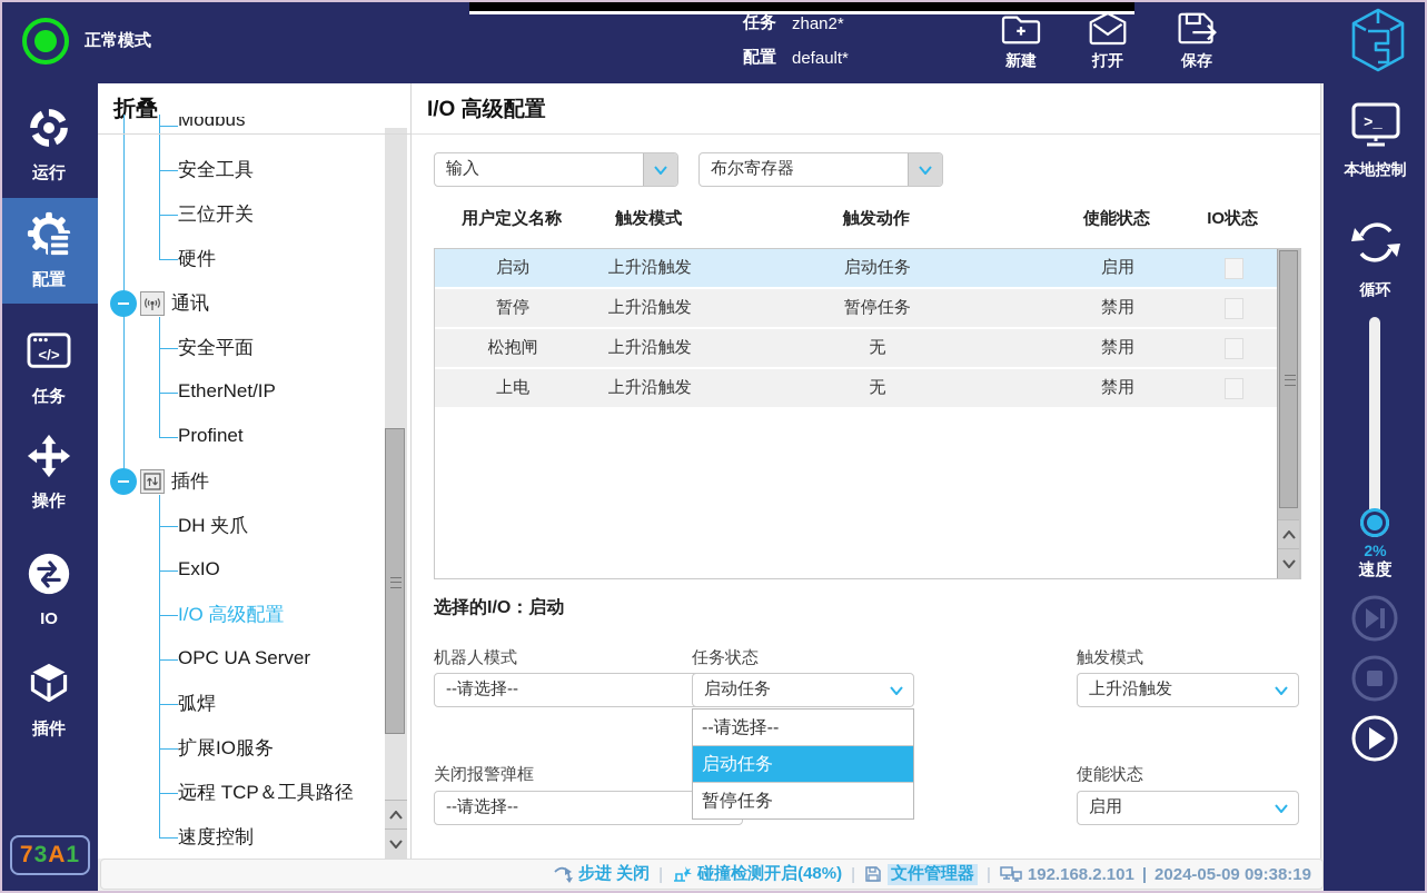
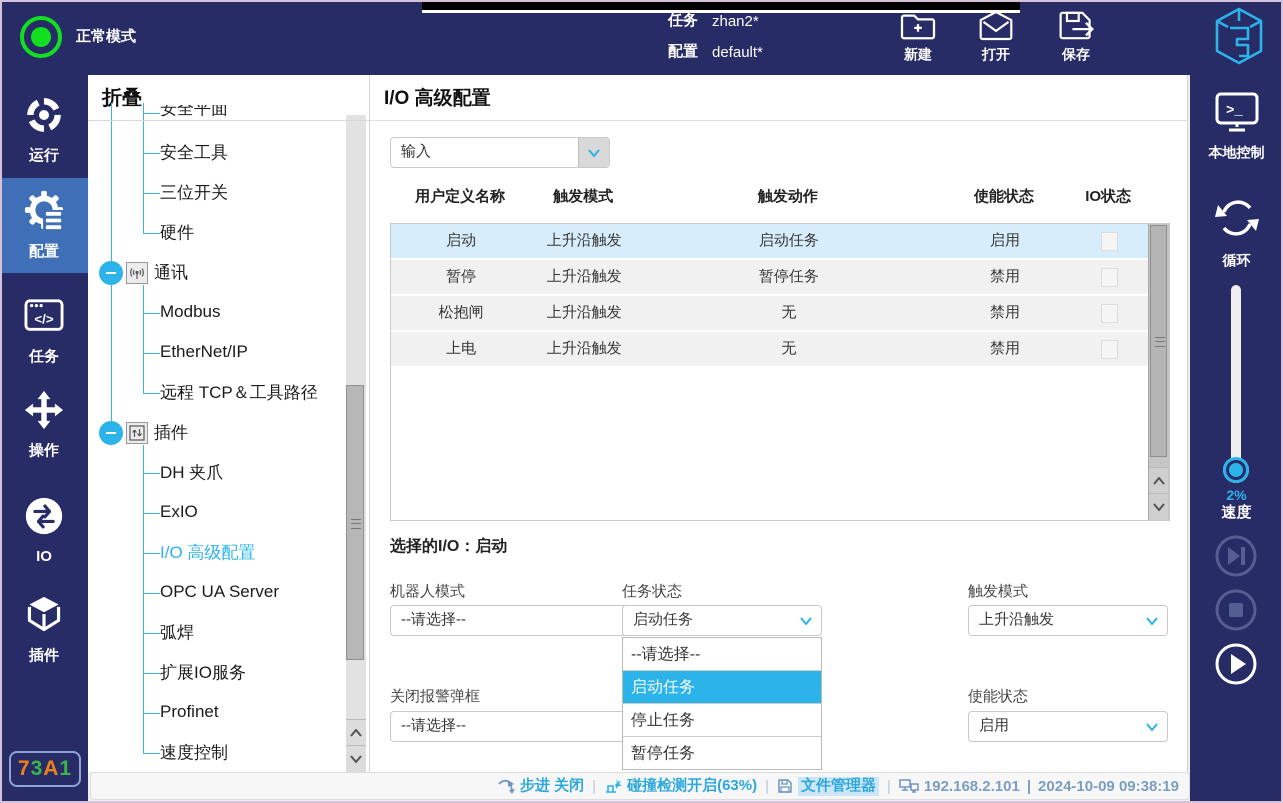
  正常模式
  任务
  zhan2*
  配置
  default*
  新建
  打开
  保存
  运行
  配置
  </>
  任务
  操作
  IO
  插件
  7
  3
  A
  1
  折叠
- Modbus
+ 安全平面
  安全工具
  三位开关
  硬件
  通讯
- 安全平面
+ Modbus
  EtherNet/IP
- Profinet
+ 远程 TCP＆工具路径
  插件
  DH 夹爪
  ExIO
  I/O 高级配置
  OPC UA Server
  弧焊
  扩展IO服务
- 远程 TCP＆工具路径
+ Profinet
  速度控制
  I/O 高级配置
  输入
- 布尔寄存器
  用户定义名称
  触发模式
  触发动作
  使能状态
  IO状态
  启动
  上升沿触发
  启动任务
  启用
  暂停
  上升沿触发
  暂停任务
  禁用
  松抱闸
  上升沿触发
  无
  禁用
  上电
  上升沿触发
  无
  禁用
  选择的I/O：启动
  机器人模式
  --请选择--
  任务状态
  启动任务
  --请选择--
  启动任务
+ 停止任务
  暂停任务
  触发模式
  上升沿触发
  关闭报警弹框
  --请选择--
  使能状态
  启用
  >_
  本地控制
  循环
  2%
  速度
  步进 关闭
  |
- 碰撞检测开启(48%)
+ 碰撞检测开启(63%)
  |
  文件管理器
  |
  192.168.2.101
  |
- 2024-05-09 09:38:19
+ 2024-10-09 09:38:19
